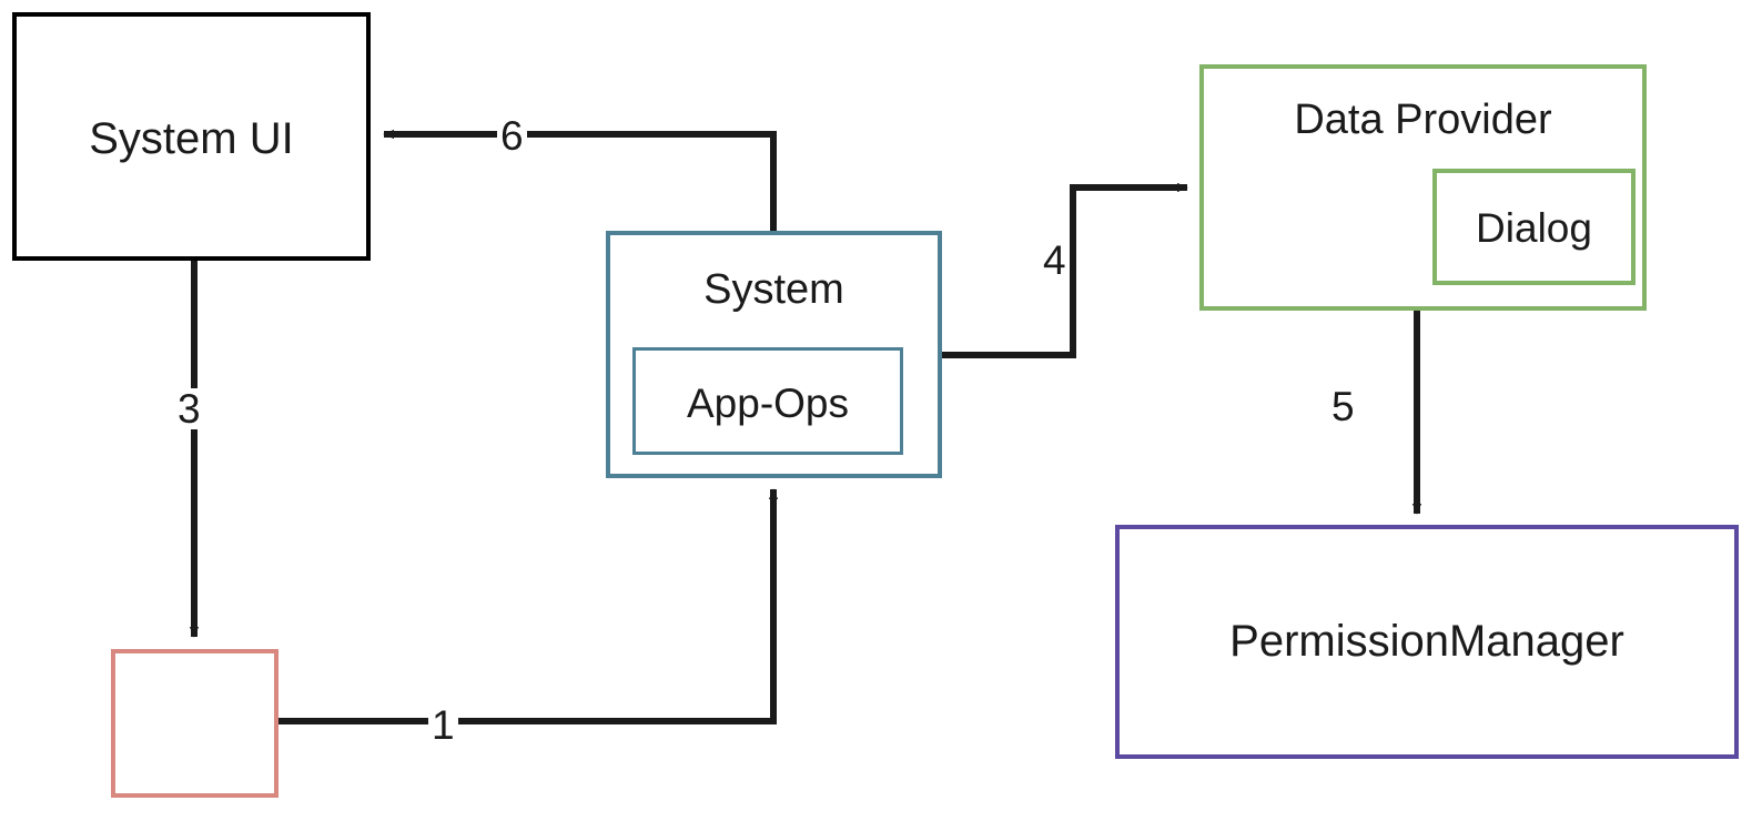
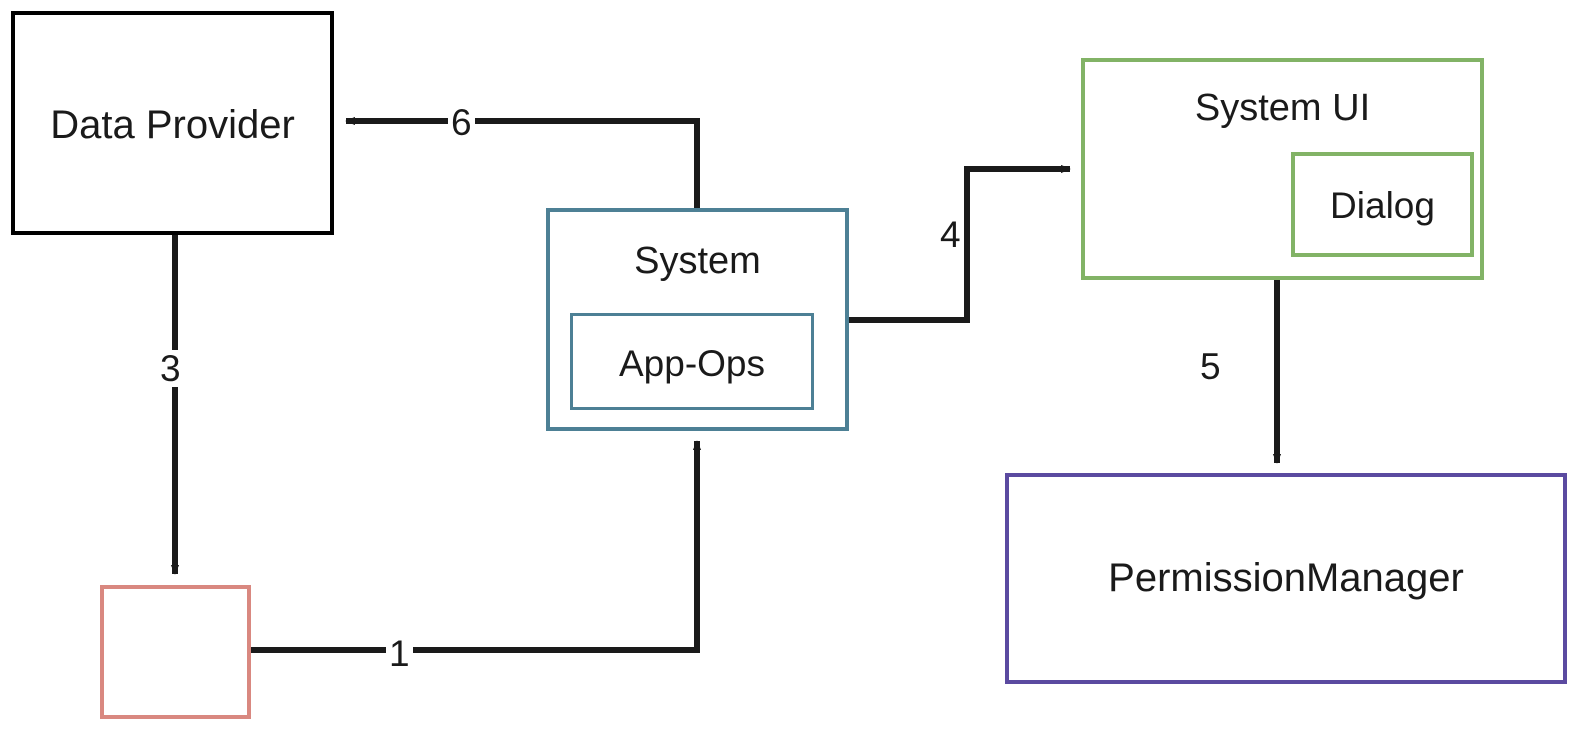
- System UI
+ Data Provider
  System
  App-Ops
- Data Provider
+ System UI
  Dialog
  PermissionManager
  1
  6
  3
  4
  5
